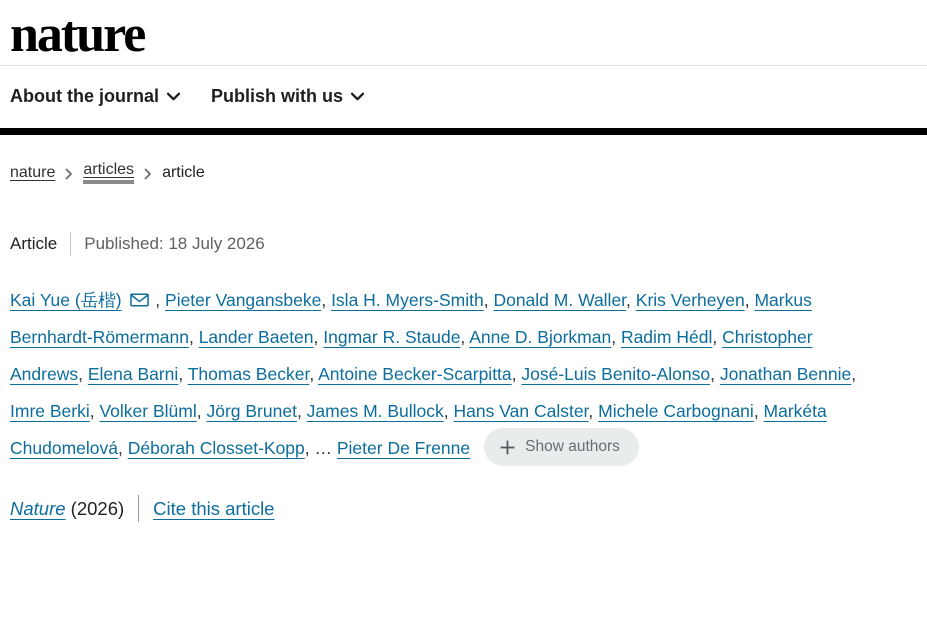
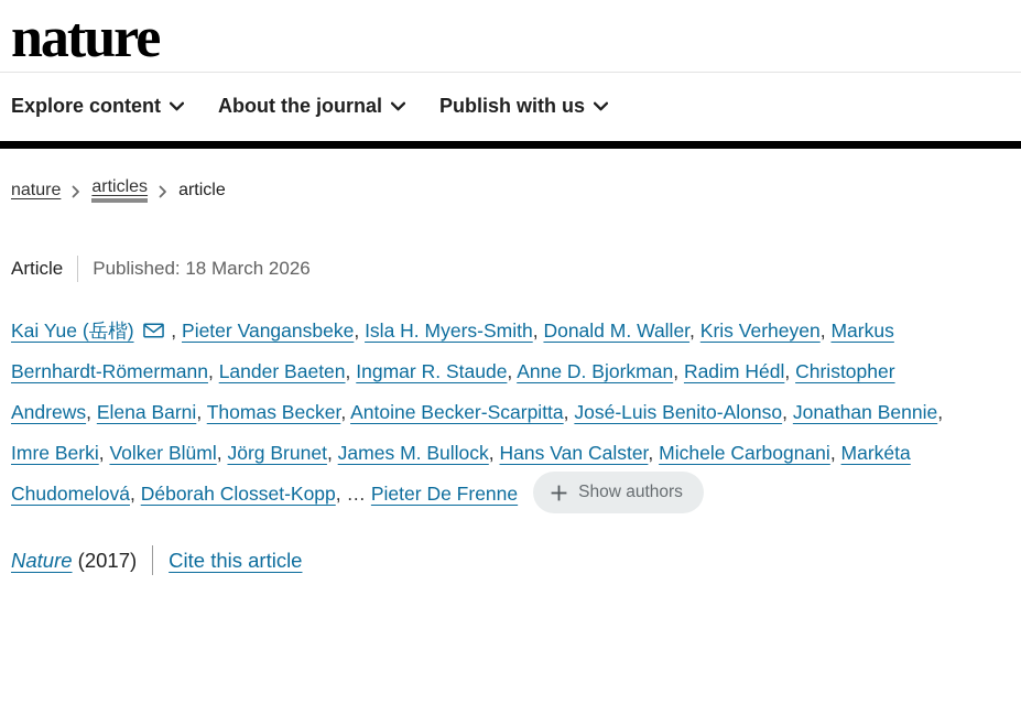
  nature
+ Explore content
  About the journal
  Publish with us
  nature
  articles
  article
  Article
- Published: 18 July 2026
+ Published: 18 March 2026
  Kai Yue (岳楷) , Pieter Vangansbeke, Isla H. Myers-Smith, Donald M. Waller, Kris Verheyen, Markus Bernhardt-Römermann, Lander Baeten, Ingmar R. Staude, Anne D. Bjorkman, Radim Hédl, Christopher Andrews, Elena Barni, Thomas Becker, Antoine Becker-Scarpitta, José-Luis Benito-Alonso, Jonathan Bennie, Imre Berki, Volker Blüml, Jörg Brunet, James M. Bullock, Hans Van Calster, Michele Carbognani, Markéta Chudomelová, Déborah Closset-Kopp, … Pieter De Frenne
  Show authors
- Nature (2026)
+ Nature (2017)
  Cite this article
